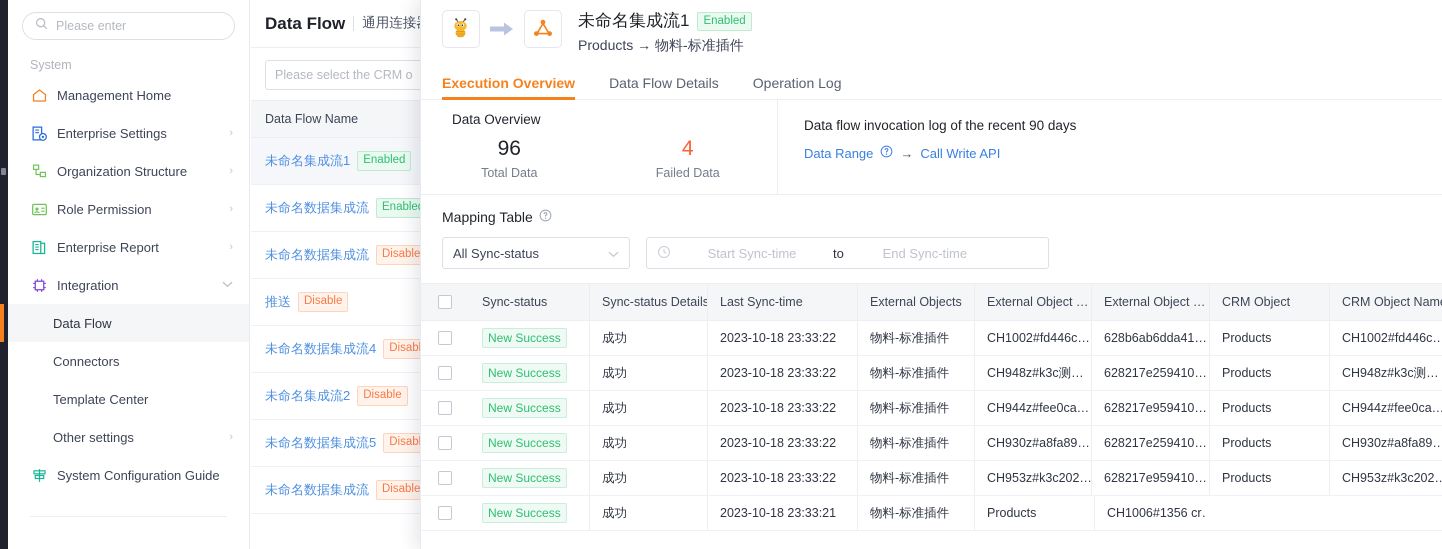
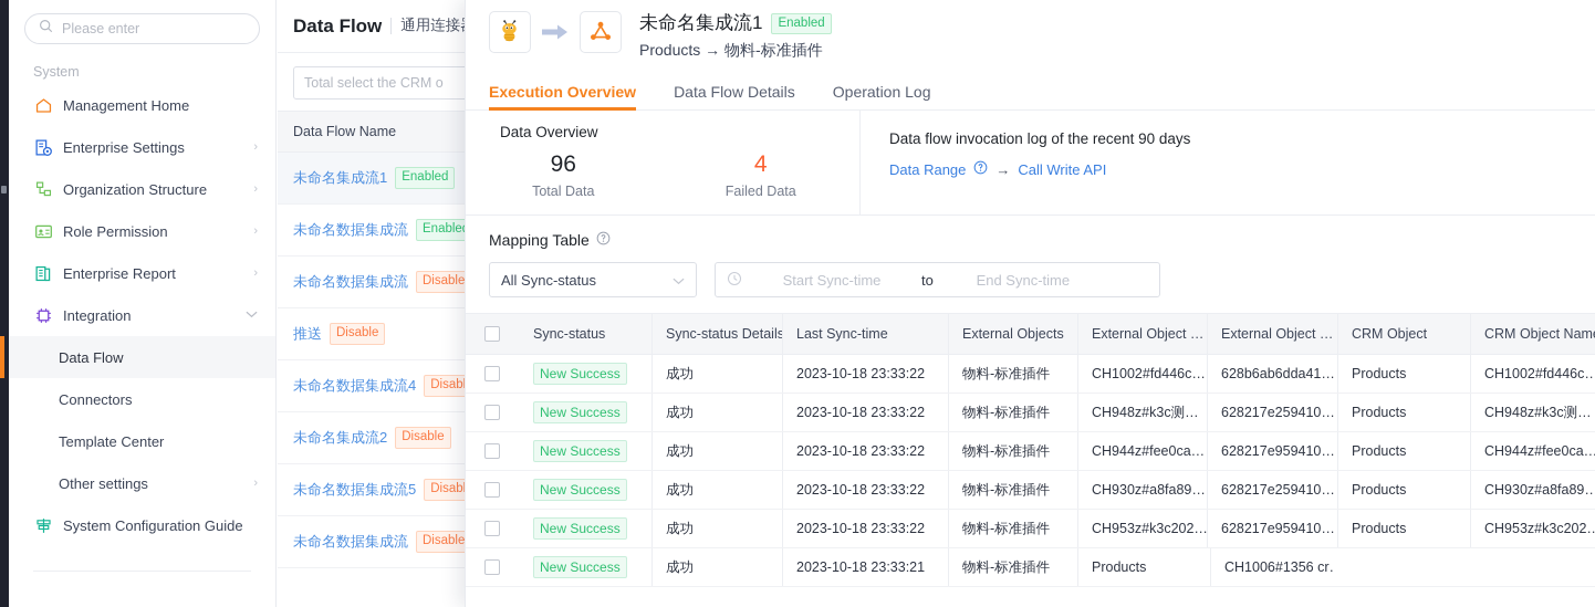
  Please enter
  System
  Management Home
  Enterprise Settings
  ›
  Organization Structure
  ›
  Role Permission
  ›
  Enterprise Report
  ›
  Integration
  Data Flow
  Connectors
  Template Center
  Other settings
  ›
  System Configuration Guide
  Data Flow
  通用连接
- Please select the CRM o
+ Total select the CRM o
  Data Flow Name
  未命名集成流1
  Enabled
  未命名数据集成流
  Enable
  未命名数据集成流
  Disable
  推送
  Disable
  未命名数据集成流4
  Disab
  未命名集成流2
  Disable
  未命名数据集成流5
  Disab
  未命名数据集成流
  Disable
  未命名集成流1
  Enabled
  Products → 物料-标准插件
  Execution Overview
  Data Flow Details
  Operation Log
  Data Overview
  96
  Total Data
  4
  Failed Data
  Data flow invocation log of the recent 90 days
  Data Range
  →
  Call Write API
  Mapping Table
  All Sync-status
  Start Sync-time
  to
  End Sync-time
  Sync-status
  Sync-status Details
  Last Sync-time
  External Objects
  External Object …
  External Object …
  CRM Object
  CRM Object Nam
  New Success
  成功
  2023-10-18 23:33:22
  物料-标准插件
  CH1002#fd446c…
  628b6ab6dda41…
  Products
  CH1002#fd446c…
  New Success
  成功
  2023-10-18 23:33:22
  物料-标准插件
  CH948z#k3c测…
  628217e259410…
  Products
  CH948z#k3c测…
  New Success
  成功
  2023-10-18 23:33:22
  物料-标准插件
  CH944z#fee0ca…
  628217e959410…
  Products
  CH944z#fee0ca…
  New Success
  成功
  2023-10-18 23:33:22
  物料-标准插件
  CH930z#a8fa89…
  628217e259410…
  Products
  CH930z#a8fa89…
  New Success
  成功
  2023-10-18 23:33:22
  物料-标准插件
  CH953z#k3c202…
  628217e959410…
  Products
  CH953z#k3c202…
  New Success
  成功
  2023-10-18 23:33:21
  物料-标准插件
  Products
  CH1006#1356 cr
